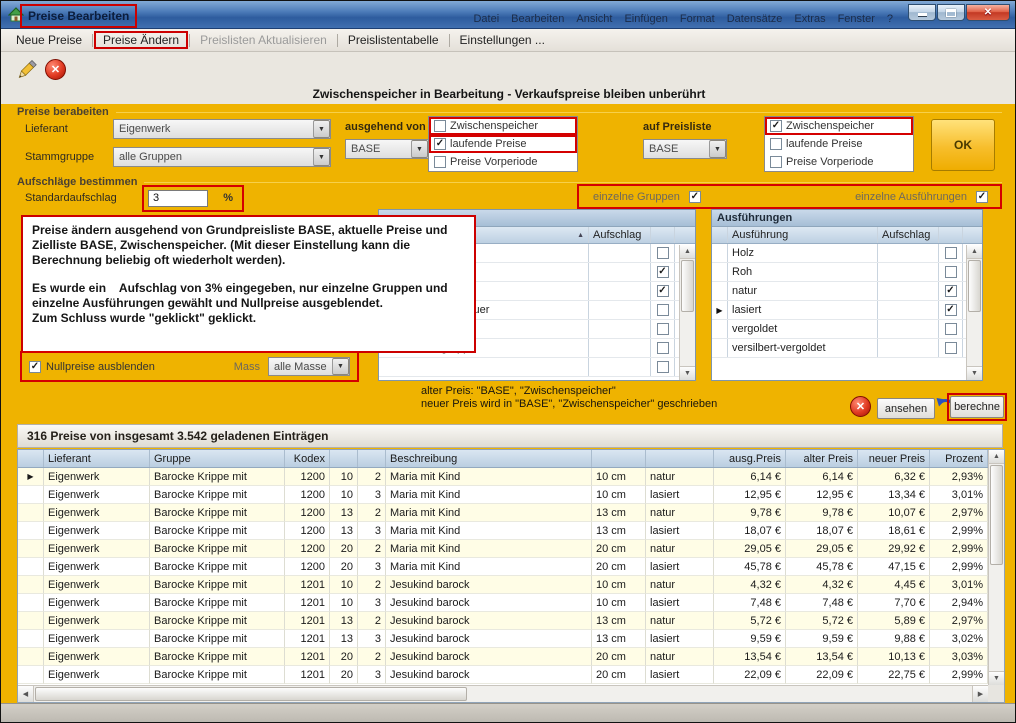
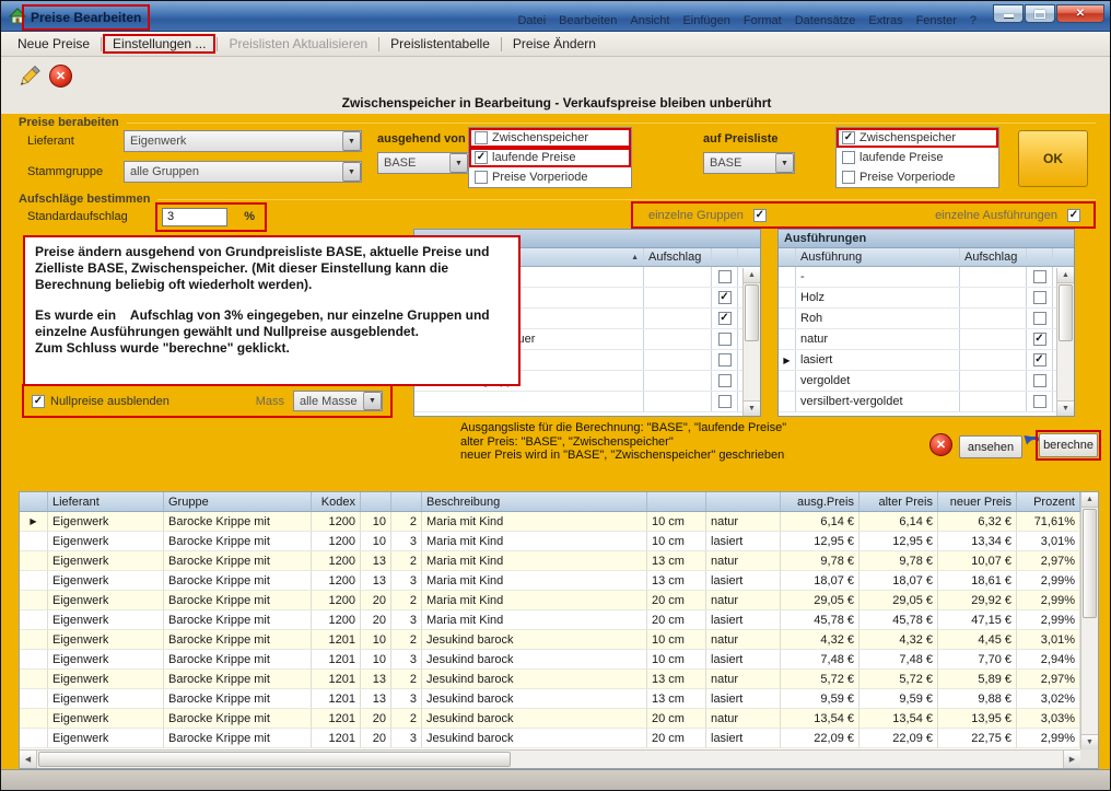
  Preise Bearbeiten
  Datei
  Bearbeiten
  Ansicht
  Einfügen
  Format
  Datensätze
  Extras
  Fenster
  ?
  ✕
  Neue Preise
- Preise Ändern
+ Einstellungen ...
  Preislisten Aktualisieren
  Preislistentabelle
- Einstellungen ...
+ Preise Ändern
  ✕
  Zwischenspeicher in Bearbeitung - Verkaufspreise bleiben unberührt
  Preise berabeiten
  Lieferant
  Eigenwerk
  Stammgruppe
  alle Gruppen
  ausgehend von
  BASE
  Zwischenspeicher
  ✓
  laufende Preise
  Preise Vorperiode
  auf Preisliste
  BASE
  ✓
  Zwischenspeicher
  laufende Preise
  Preise Vorperiode
  OK
  Aufschläge bestimmen
  Standardaufschlag
  3
  %
  einzelne Gruppen
  ✓
  einzelne Ausführungen
  ✓
  Aufschlag
  ✓
  ✓
  Ausführungen
  Ausführung
  Aufschlag
+ -
  Holz
  Roh
  natur
  ✓
  ▶
  lasiert
  ✓
  vergoldet
  versilbert-vergoldet
  Preise ändern ausgehend von Grundpreisliste BASE, aktuelle Preise und Zielliste BASE, Zwischenspeicher. (Mit dieser Einstellung kann die Berechnung beliebig oft wiederholt werden).
  Es wurde ein Aufschlag von 3% eingegeben, nur einzelne Gruppen und einzelne Ausführungen gewählt und Nullpreise ausgeblendet.
- Zum Schluss wurde "geklickt" geklickt.
+ Zum Schluss wurde "berechne" geklickt.
  ✓
  Nullpreise ausblenden
  Mass
  alle Masse
+ Ausgangsliste für die Berechnung: "BASE", "laufende Preise"
  alter Preis: "BASE", "Zwischenspeicher"
  neuer Preis wird in "BASE", "Zwischenspeicher" geschrieben
  ✕
  ansehen
  berechne
- 316 Preise von insgesamt 3.542 geladenen Einträgen
  Lieferant
  Gruppe
  Kodex
  Beschreibung
  ausg.Preis
  alter Preis
  neuer Preis
  Prozent
  ▶
  Eigenwerk
  Barocke Krippe mit
  1200
  10
  2
  Maria mit Kind
  10 cm
  natur
  6,14 €
  6,14 €
  6,32 €
- 2,93%
+ 71,61%
  Eigenwerk
  Barocke Krippe mit
  1200
  10
  3
  Maria mit Kind
  10 cm
  lasiert
  12,95 €
  12,95 €
  13,34 €
  3,01%
  Eigenwerk
  Barocke Krippe mit
  1200
  13
  2
  Maria mit Kind
  13 cm
  natur
  9,78 €
  9,78 €
  10,07 €
  2,97%
  Eigenwerk
  Barocke Krippe mit
  1200
  13
  3
  Maria mit Kind
  13 cm
  lasiert
  18,07 €
  18,07 €
  18,61 €
  2,99%
  Eigenwerk
  Barocke Krippe mit
  1200
  20
  2
  Maria mit Kind
  20 cm
  natur
  29,05 €
  29,05 €
  29,92 €
  2,99%
  Eigenwerk
  Barocke Krippe mit
  1200
  20
  3
  Maria mit Kind
  20 cm
  lasiert
  45,78 €
  45,78 €
  47,15 €
  2,99%
  Eigenwerk
  Barocke Krippe mit
  1201
  10
  2
  Jesukind barock
  10 cm
  natur
  4,32 €
  4,32 €
  4,45 €
  3,01%
  Eigenwerk
  Barocke Krippe mit
  1201
  10
  3
  Jesukind barock
  10 cm
  lasiert
  7,48 €
  7,48 €
  7,70 €
  2,94%
  Eigenwerk
  Barocke Krippe mit
  1201
  13
  2
  Jesukind barock
  13 cm
  natur
  5,72 €
  5,72 €
  5,89 €
  2,97%
  Eigenwerk
  Barocke Krippe mit
  1201
  13
  3
  Jesukind barock
  13 cm
  lasiert
  9,59 €
  9,59 €
  9,88 €
  3,02%
  Eigenwerk
  Barocke Krippe mit
  1201
  20
  2
  Jesukind barock
  20 cm
  natur
  13,54 €
  13,54 €
- 10,13 €
+ 13,95 €
  3,03%
  Eigenwerk
  Barocke Krippe mit
  1201
  20
  3
  Jesukind barock
  20 cm
  lasiert
  22,09 €
  22,09 €
  22,75 €
  2,99%
